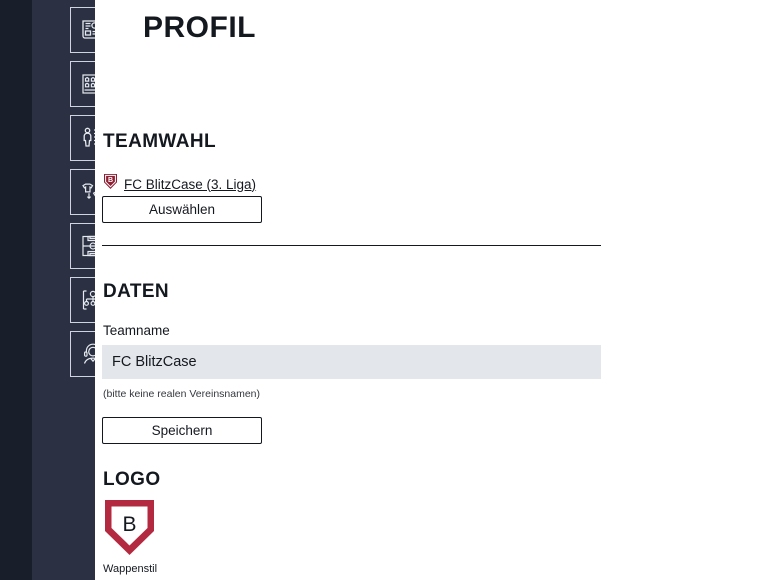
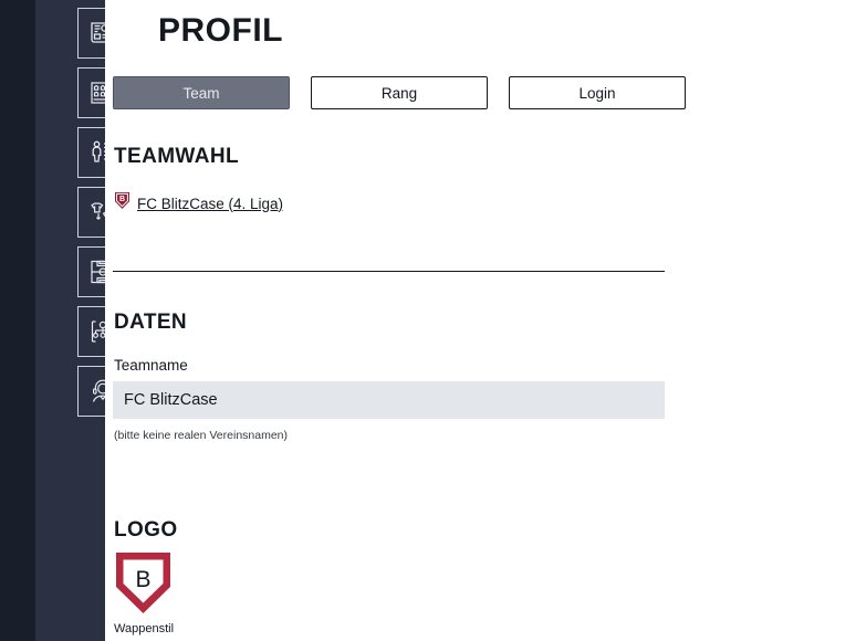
  PROFIL
+ Team
+ Rang
+ Login
  TEAMWAHL
- FC BlitzCase (3. Liga)
+ FC BlitzCase (4. Liga)
- Auswählen
  DATEN
  Teamname
  FC BlitzCase
  (bitte keine realen Vereinsnamen)
- Speichern
  LOGO
  B
  Wappenstil
